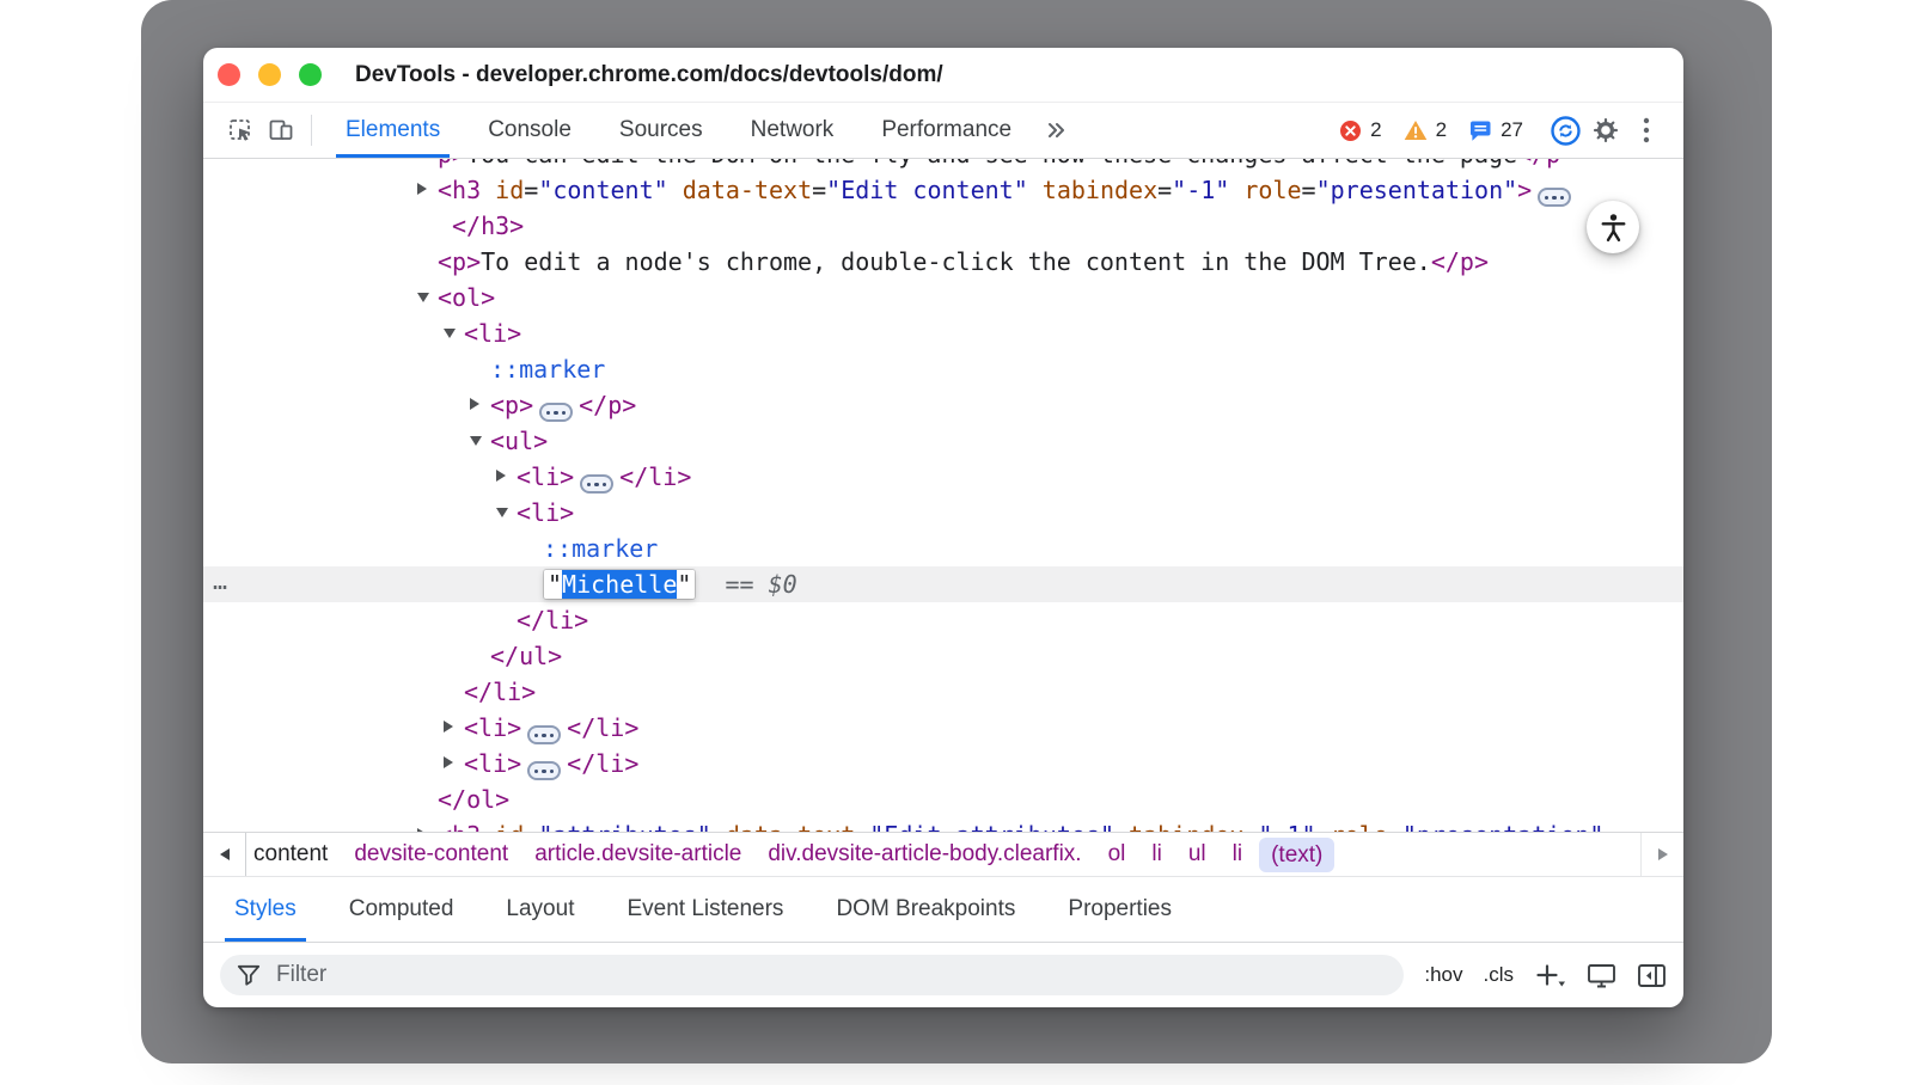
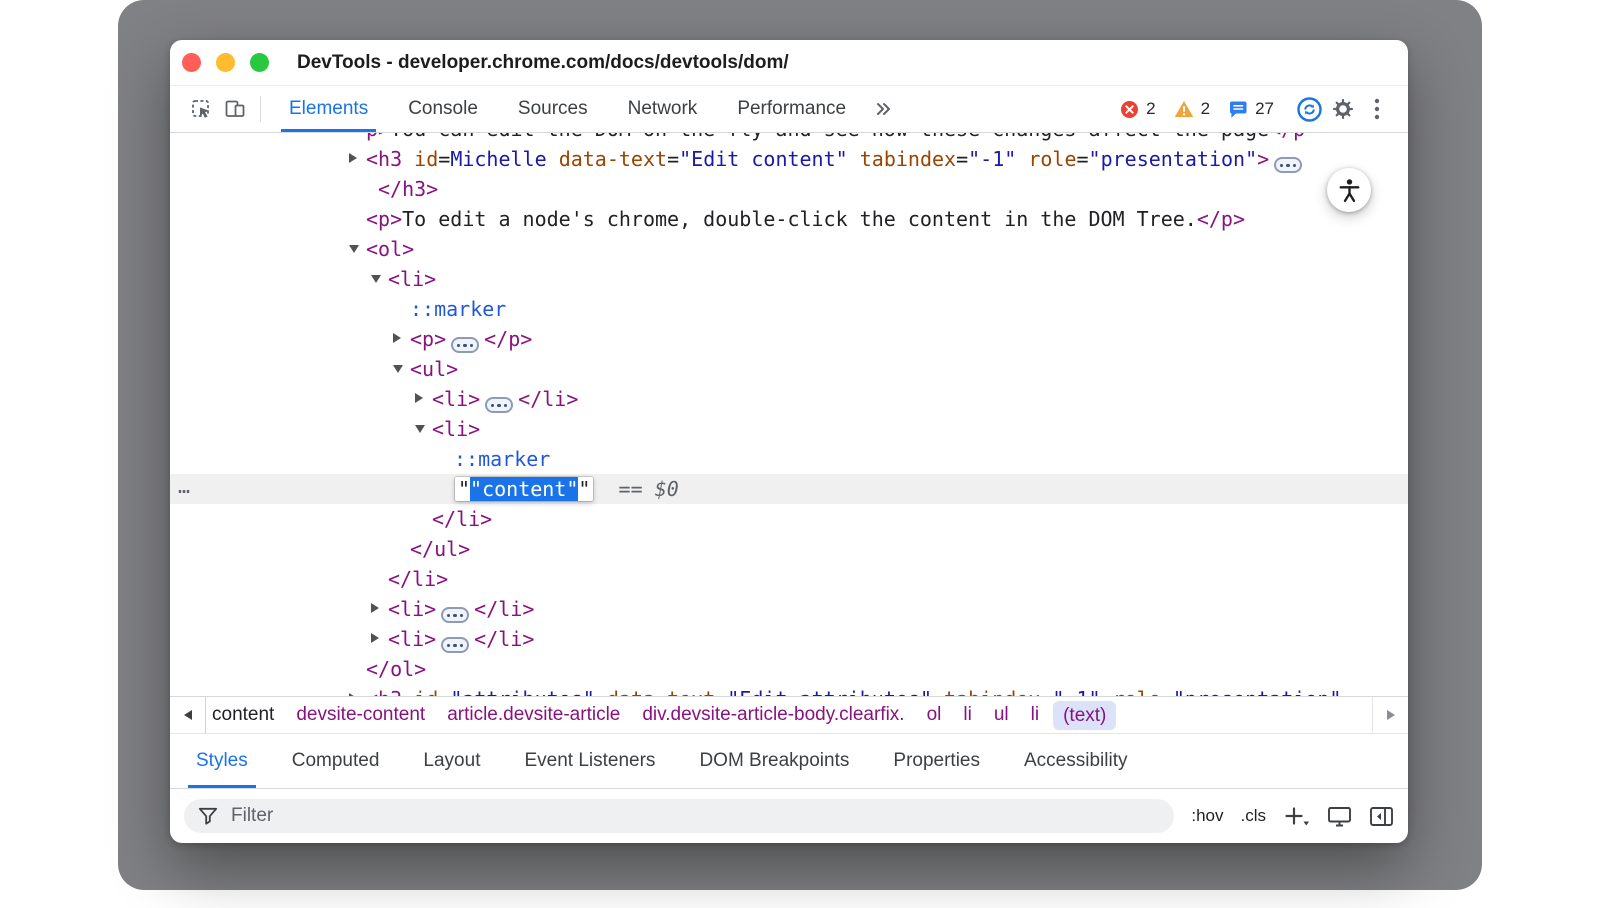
  DevTools - developer.chrome.com/docs/devtools/dom/
  Elements
  Console
  Sources
  Network
  Performance
  2
  2
  27
- <h3 id="content" data-text="Edit content" tabindex="-1" role="presentation">
+ <h3 id=Michelle data-text="Edit content" tabindex="-1" role="presentation">
  </h3>
  <p>To edit a node's chrome, double-click the content in the DOM Tree.</p>
  <ol>
  <li>
  ::marker
  <p> </p>
  <ul>
  <li> </li>
  <li>
  ::marker
  …
- "Michelle" == $0
+ ""content"" == $0
  </li>
  </ul>
  </li>
  <li> </li>
  <li> </li>
  </ol>
  content
  devsite-content
  article.devsite-article
  div.devsite-article-body.clearfix.
  ol
  li
  ul
  li
  (text)
  Styles
  Computed
  Layout
  Event Listeners
  DOM Breakpoints
  Properties
+ Accessibility
  Filter
  :hov
  .cls
